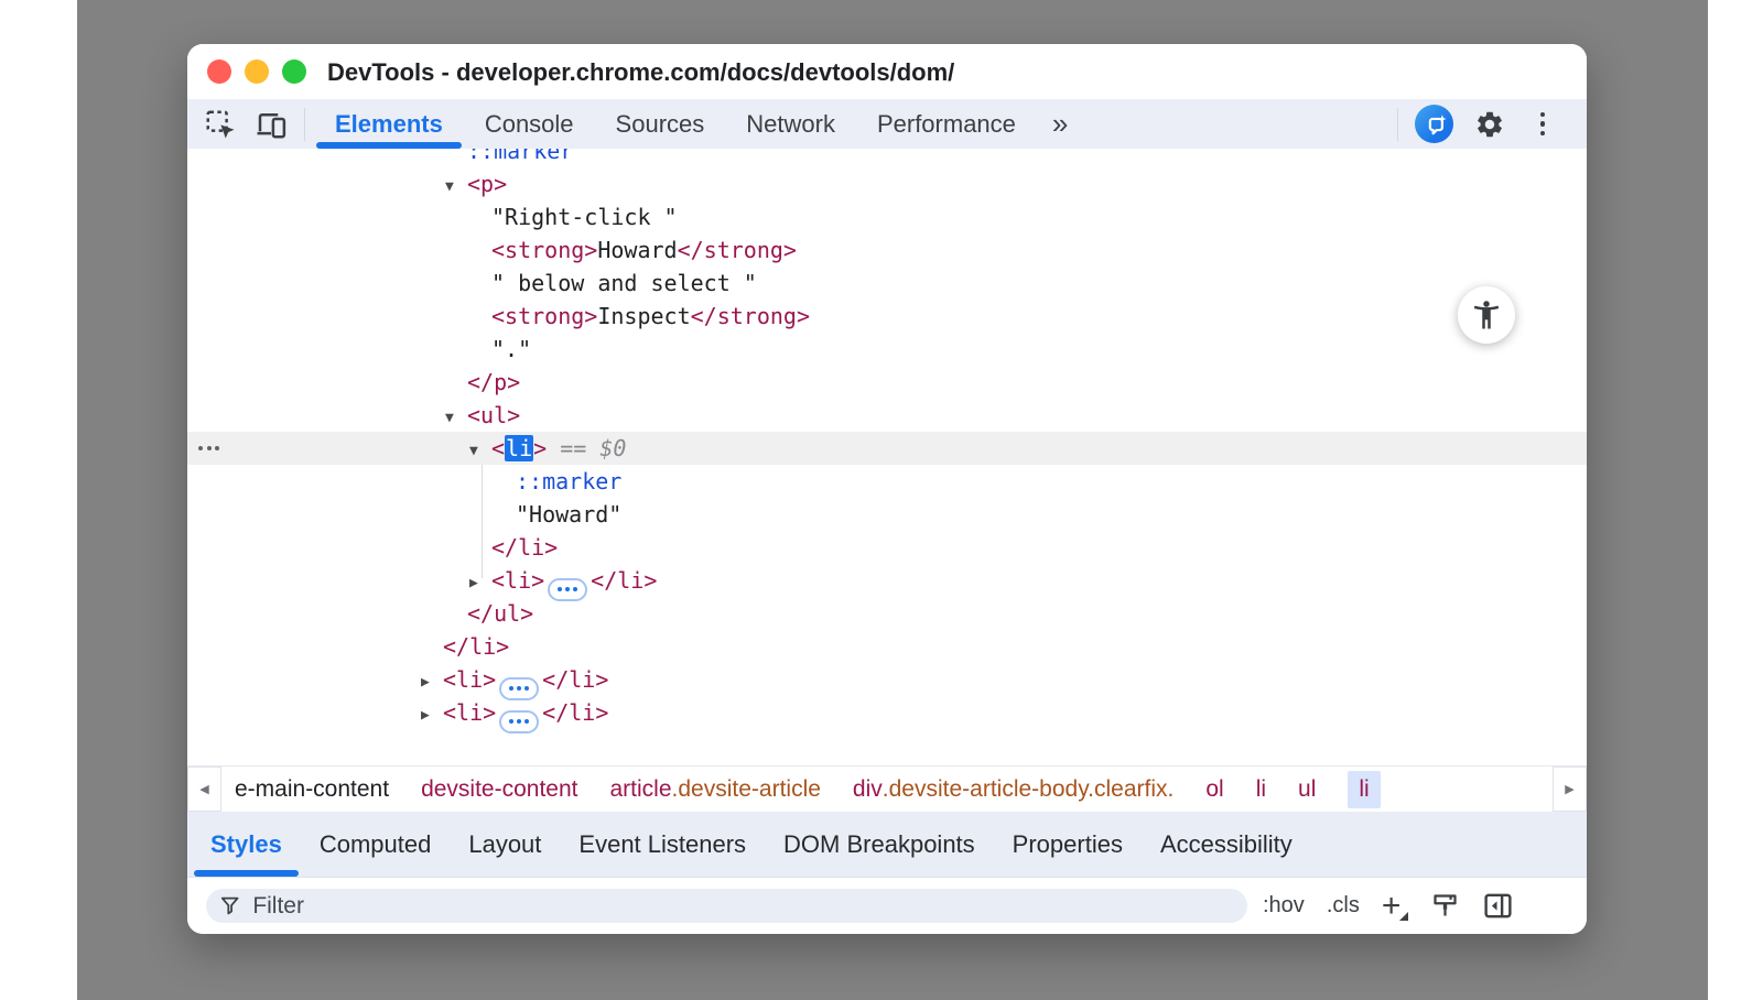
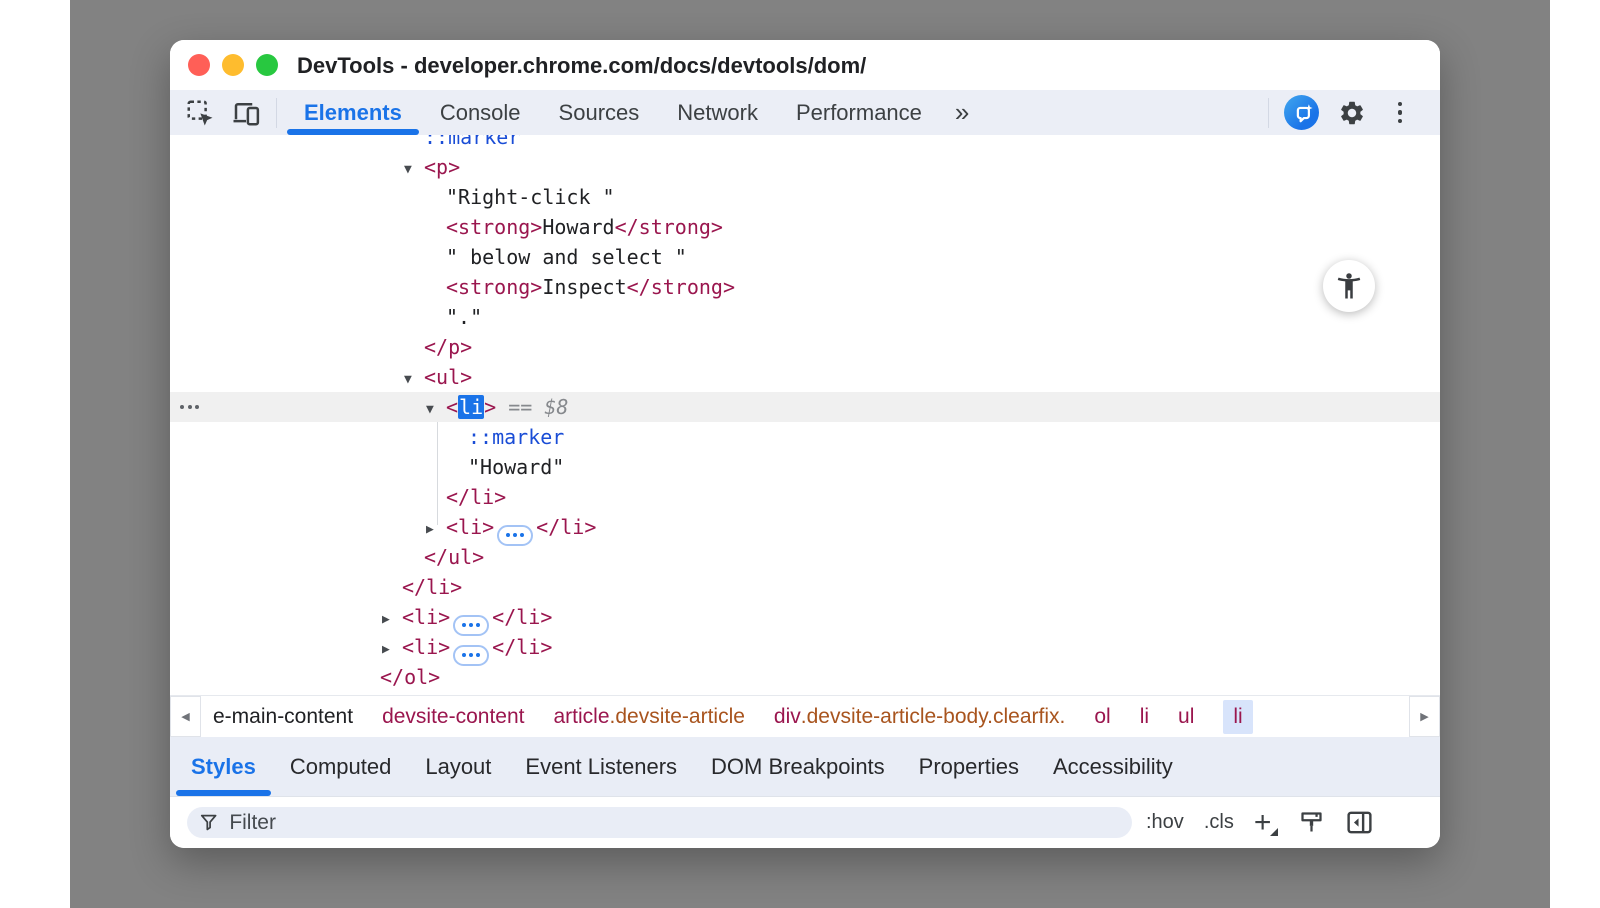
  DevTools - developer.chrome.com/docs/devtools/dom/
  Elements
  Console
  Sources
  Network
  Performance
  »
  ::marker
  ▼ <p>
  "Right-click "
  <strong>Howard</strong>
  " below and select "
  <strong>Inspect</strong>
  "."
  </p>
  ▼ <ul>
- ▼ <li> == $0
+ ▼ <li> == $8
  ::marker
  "Howard"
  </li>
  ▶ <li> </li>
  </ul>
  </li>
  ▶ <li> </li>
  ▶ <li> </li>
+ </ol>
  ◀
  e-main-content
  devsite-content
  article
  .devsite-article
  div
  .devsite-article-body.clearfix.
  ol
  li
  ul
  li
  ▶
  Styles
  Computed
  Layout
  Event Listeners
  DOM Breakpoints
  Properties
  Accessibility
  Filter
  :hov
  .cls
  +
